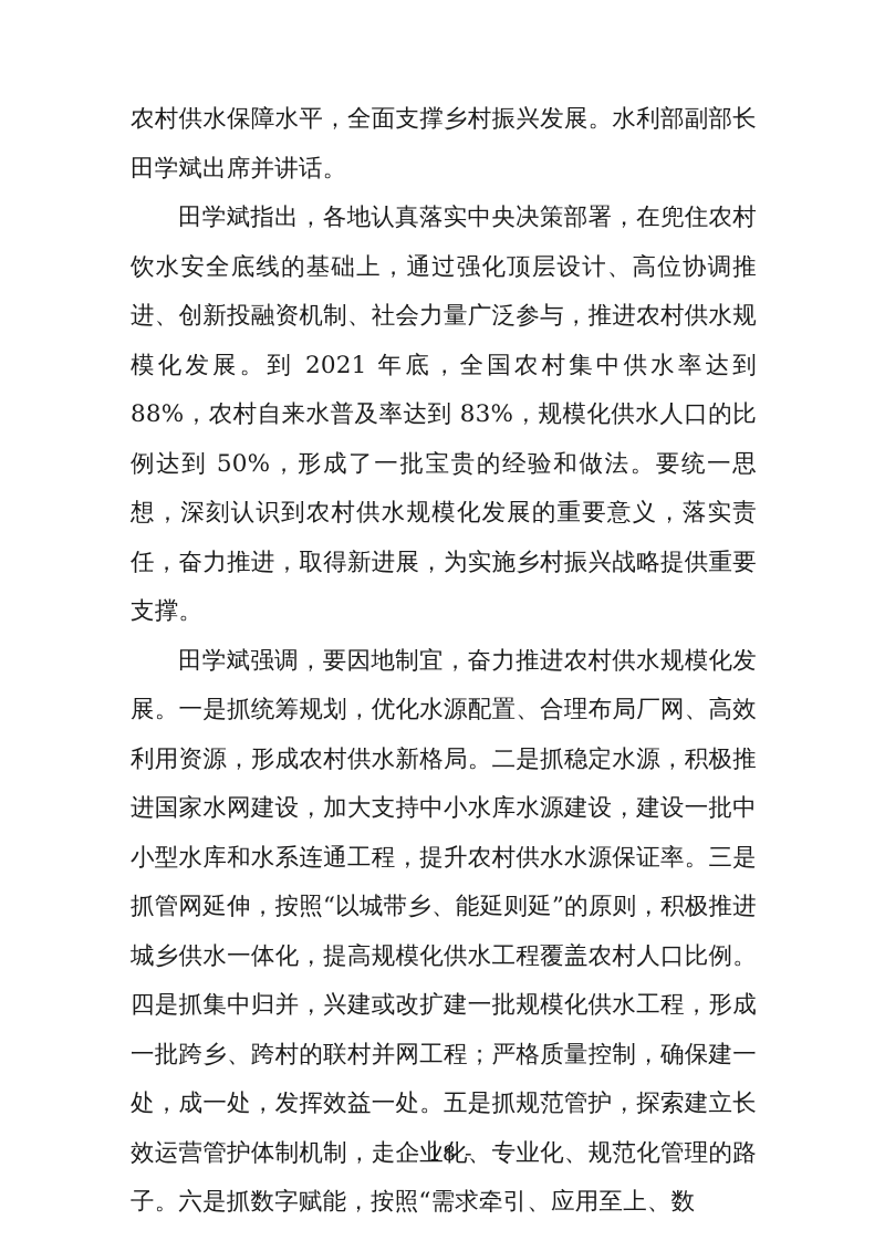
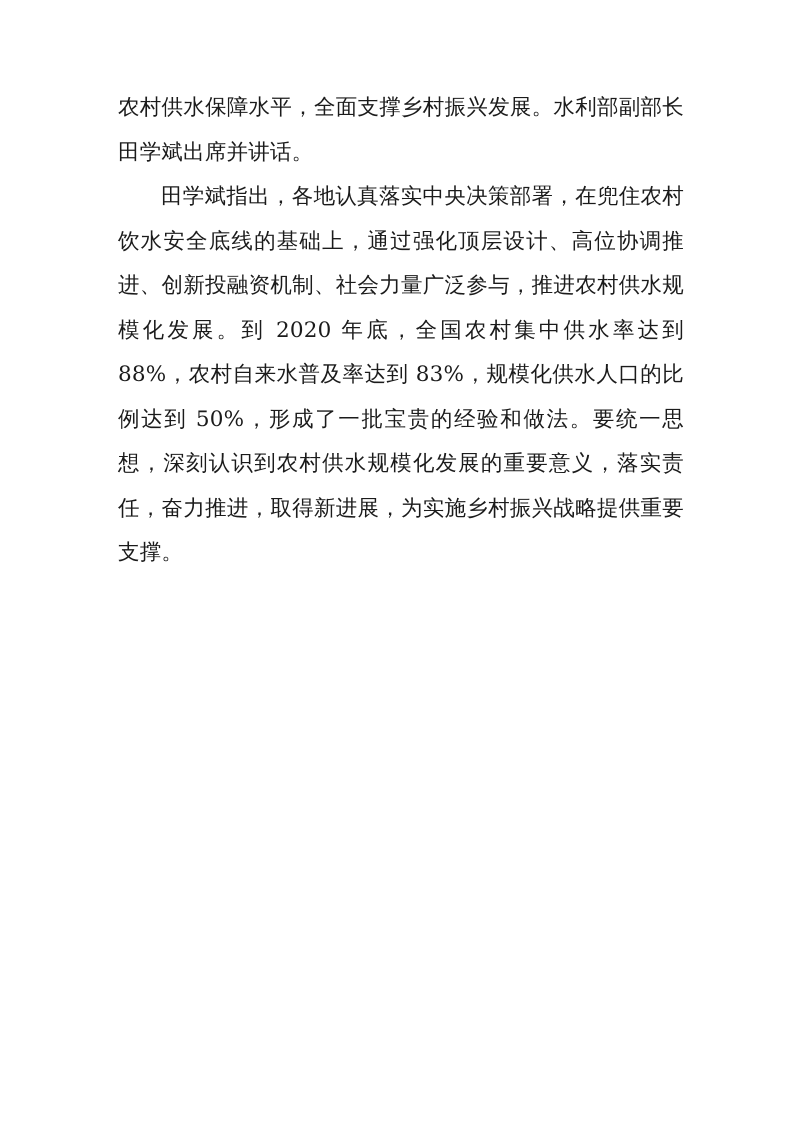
  农村供水保障水平，全面支撑乡村振兴发展。水利部副部长田学斌出席并讲话。
- 田学斌指出，各地认真落实中央决策部署，在兜住农村饮水安全底线的基础上，通过强化顶层设计、高位协调推进、创新投融资机制、社会力量广泛参与，推进农村供水规模化发展。到 2021 年底，全国农村集中供水率达到 88%，农村自来水普及率达到 83%，规模化供水人口的比例达到 50%，形成了一批宝贵的经验和做法。要统一思想，深刻认识到农村供水规模化发展的重要意义，落实责任，奋力推进，取得新进展，为实施乡村振兴战略提供重要支撑。
+ 田学斌指出，各地认真落实中央决策部署，在兜住农村饮水安全底线的基础上，通过强化顶层设计、高位协调推进、创新投融资机制、社会力量广泛参与，推进农村供水规模化发展。到 2020 年底，全国农村集中供水率达到 88%，农村自来水普及率达到 83%，规模化供水人口的比例达到 50%，形成了一批宝贵的经验和做法。要统一思想，深刻认识到农村供水规模化发展的重要意义，落实责任，奋力推进，取得新进展，为实施乡村振兴战略提供重要支撑。
- 田学斌强调，要因地制宜，奋力推进农村供水规模化发展。一是抓统筹规划，优化水源配置、合理布局厂网、高效利用资源，形成农村供水新格局。二是抓稳定水源，积极推进国家水网建设，加大支持中小水库水源建设，建设一批中小型水库和水系连通工程，提升农村供水水源保证率。三是抓管网延伸，按照“以城带乡、能延则延”的原则，积极推进城乡供水一体化，提高规模化供水工程覆盖农村人口比例。四是抓集中归并，兴建或改扩建一批规模化供水工程，形成一批跨乡、跨村的联村并网工程；严格质量控制，确保建一处，成一处，发挥效益一处。五是抓规范管护，探索建立长效运营管护体制机制，走企业化、专业化、规范化管理的路子。六是抓数字赋能，按照“需求牵引、应用至上、数
- - 18 -
